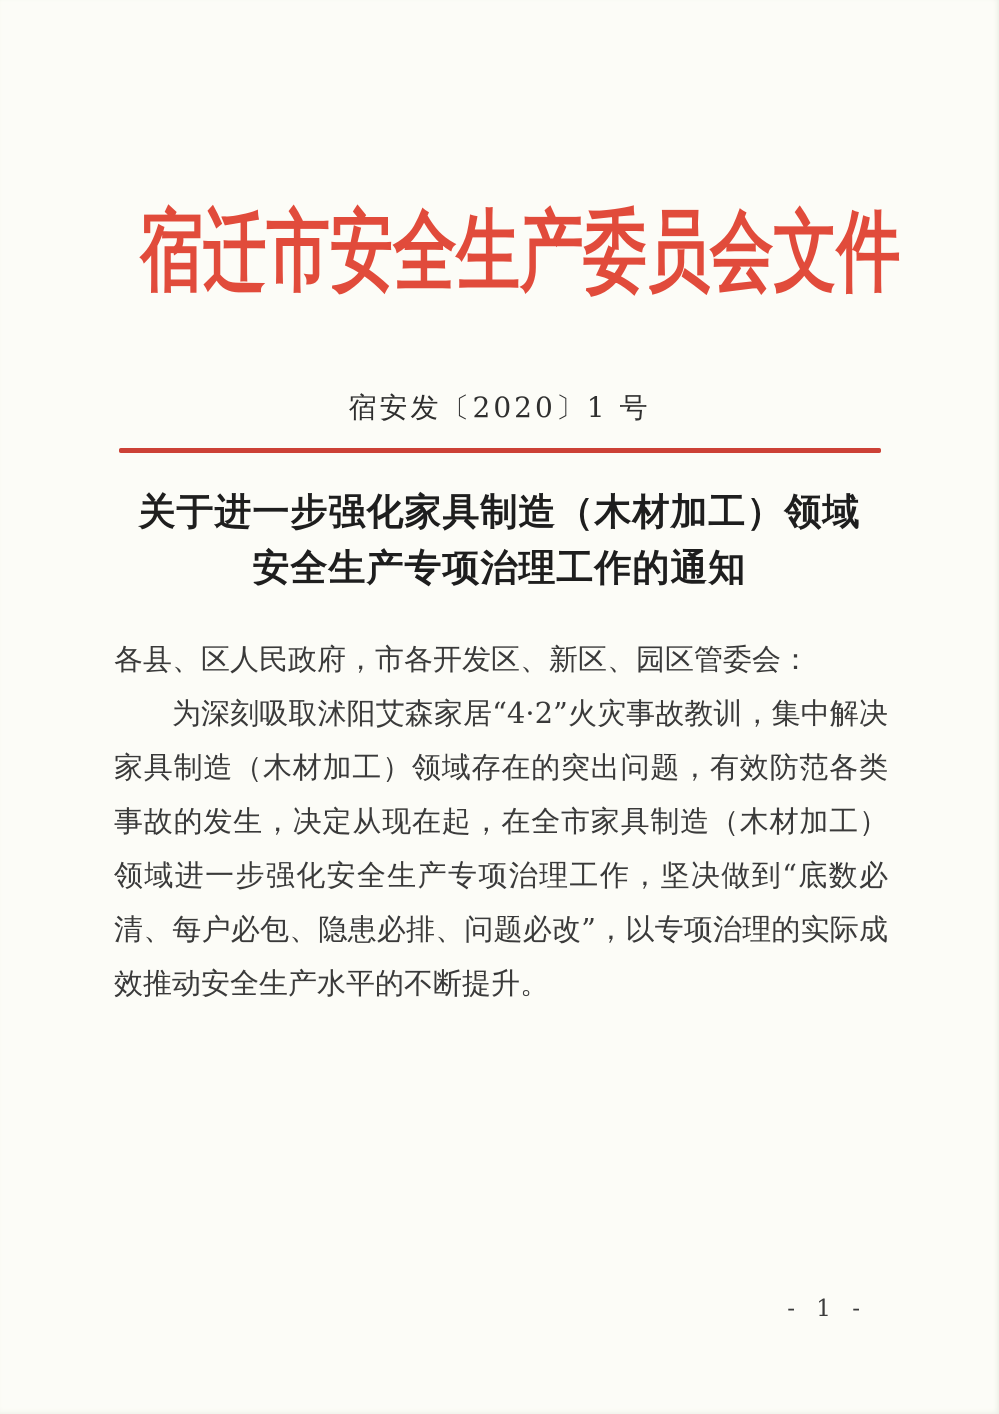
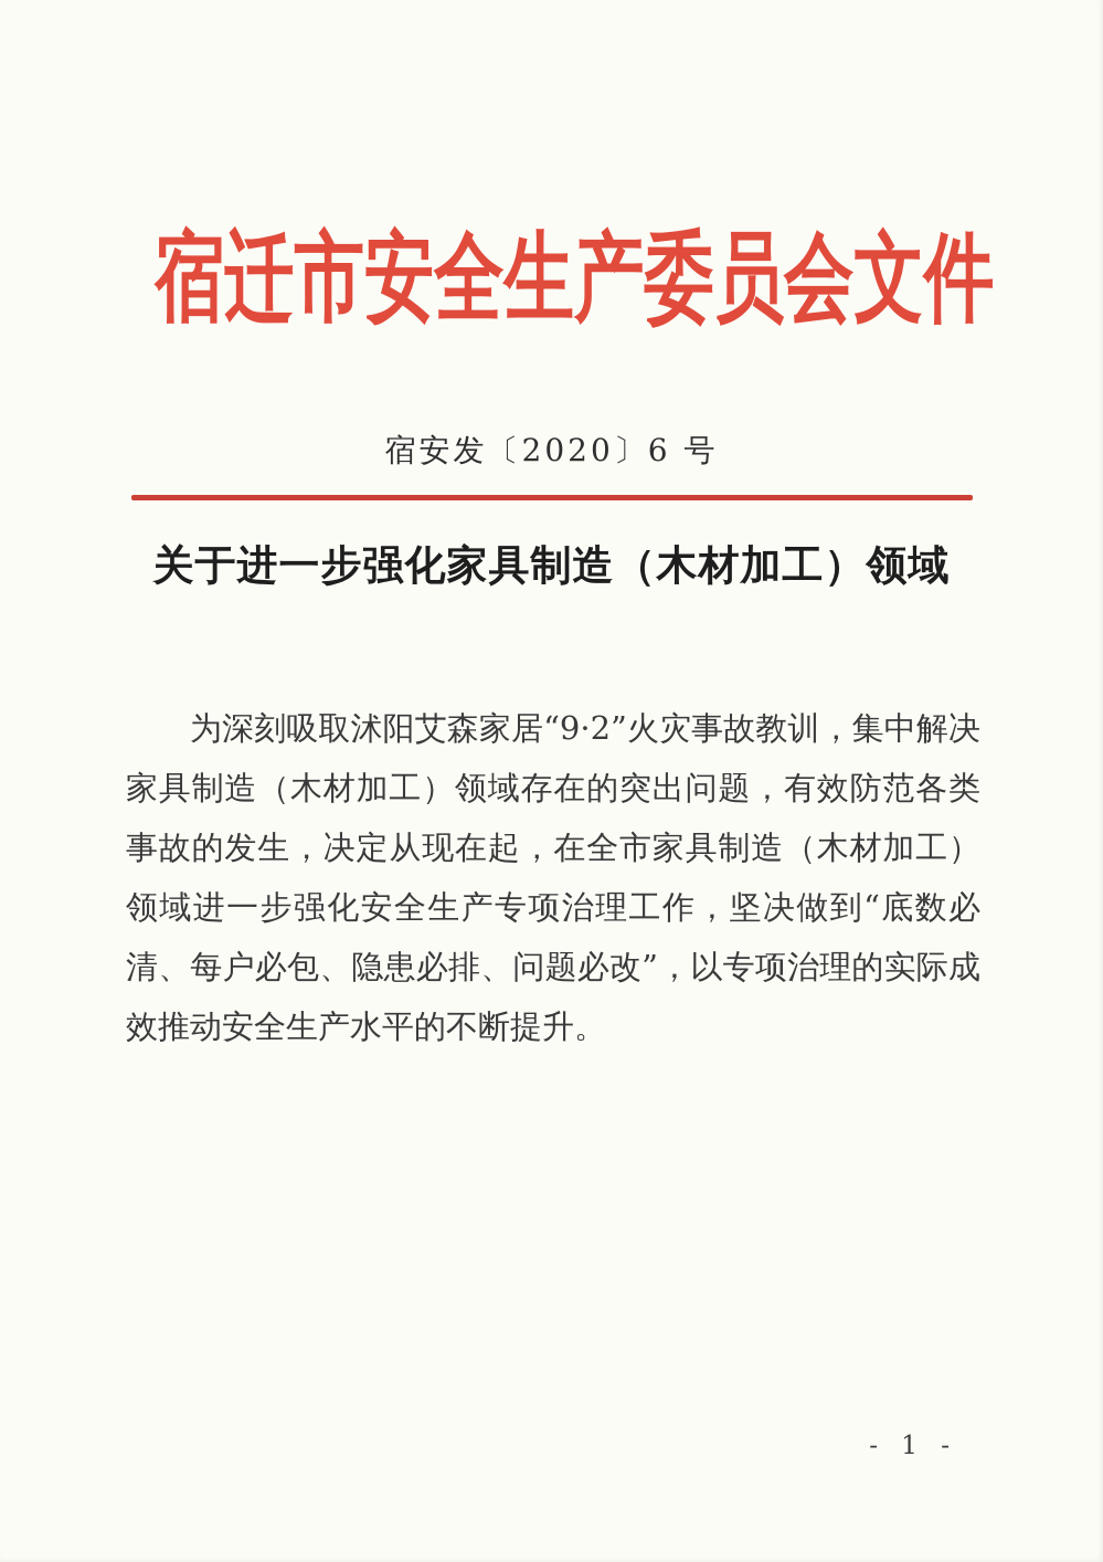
  宿迁市安全生产委员会文件
- 宿安发〔2020〕1 号
+ 宿安发〔2020〕6 号
  关于进一步强化家具制造（木材加工）领域
- 安全生产专项治理工作的通知
- 各县、区人民政府，市各开发区、新区、园区管委会：
- 为深刻吸取沭阳艾森家居“4·2”火灾事故教训，集中解决家具制造（木材加工）领域存在的突出问题，有效防范各类事故的发生，决定从现在起，在全市家具制造（木材加工）领域进一步强化安全生产专项治理工作，坚决做到“底数必清、每户必包、隐患必排、问题必改”，以专项治理的实际成效推动安全生产水平的不断提升。
+ 为深刻吸取沭阳艾森家居“9·2”火灾事故教训，集中解决家具制造（木材加工）领域存在的突出问题，有效防范各类事故的发生，决定从现在起，在全市家具制造（木材加工）领域进一步强化安全生产专项治理工作，坚决做到“底数必清、每户必包、隐患必排、问题必改”，以专项治理的实际成效推动安全生产水平的不断提升。
  - 1 -
